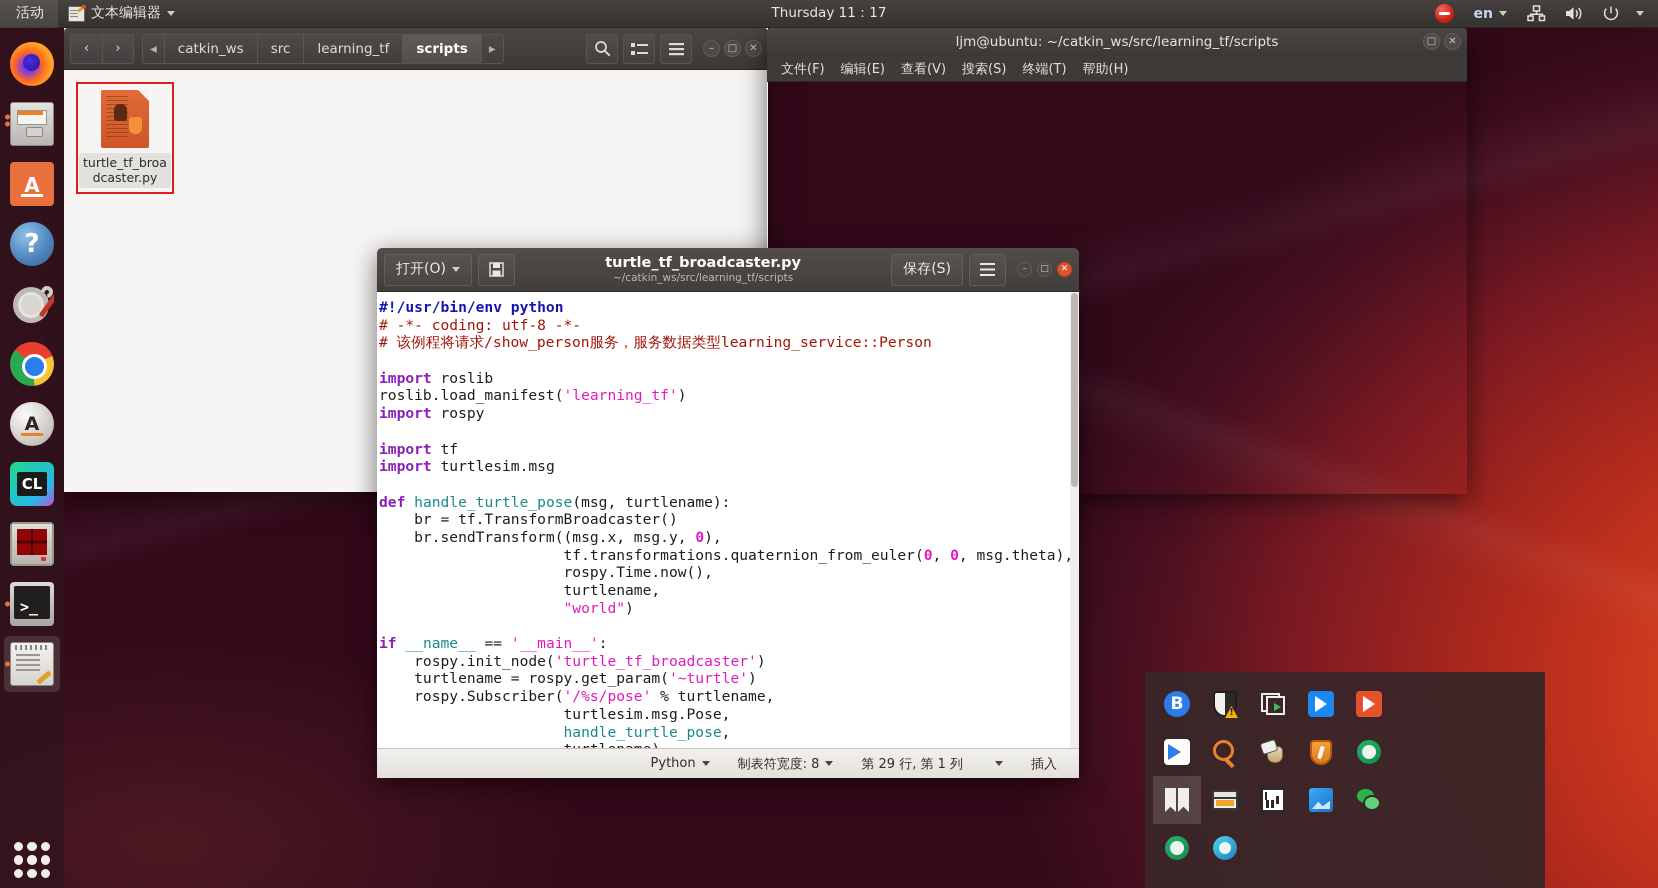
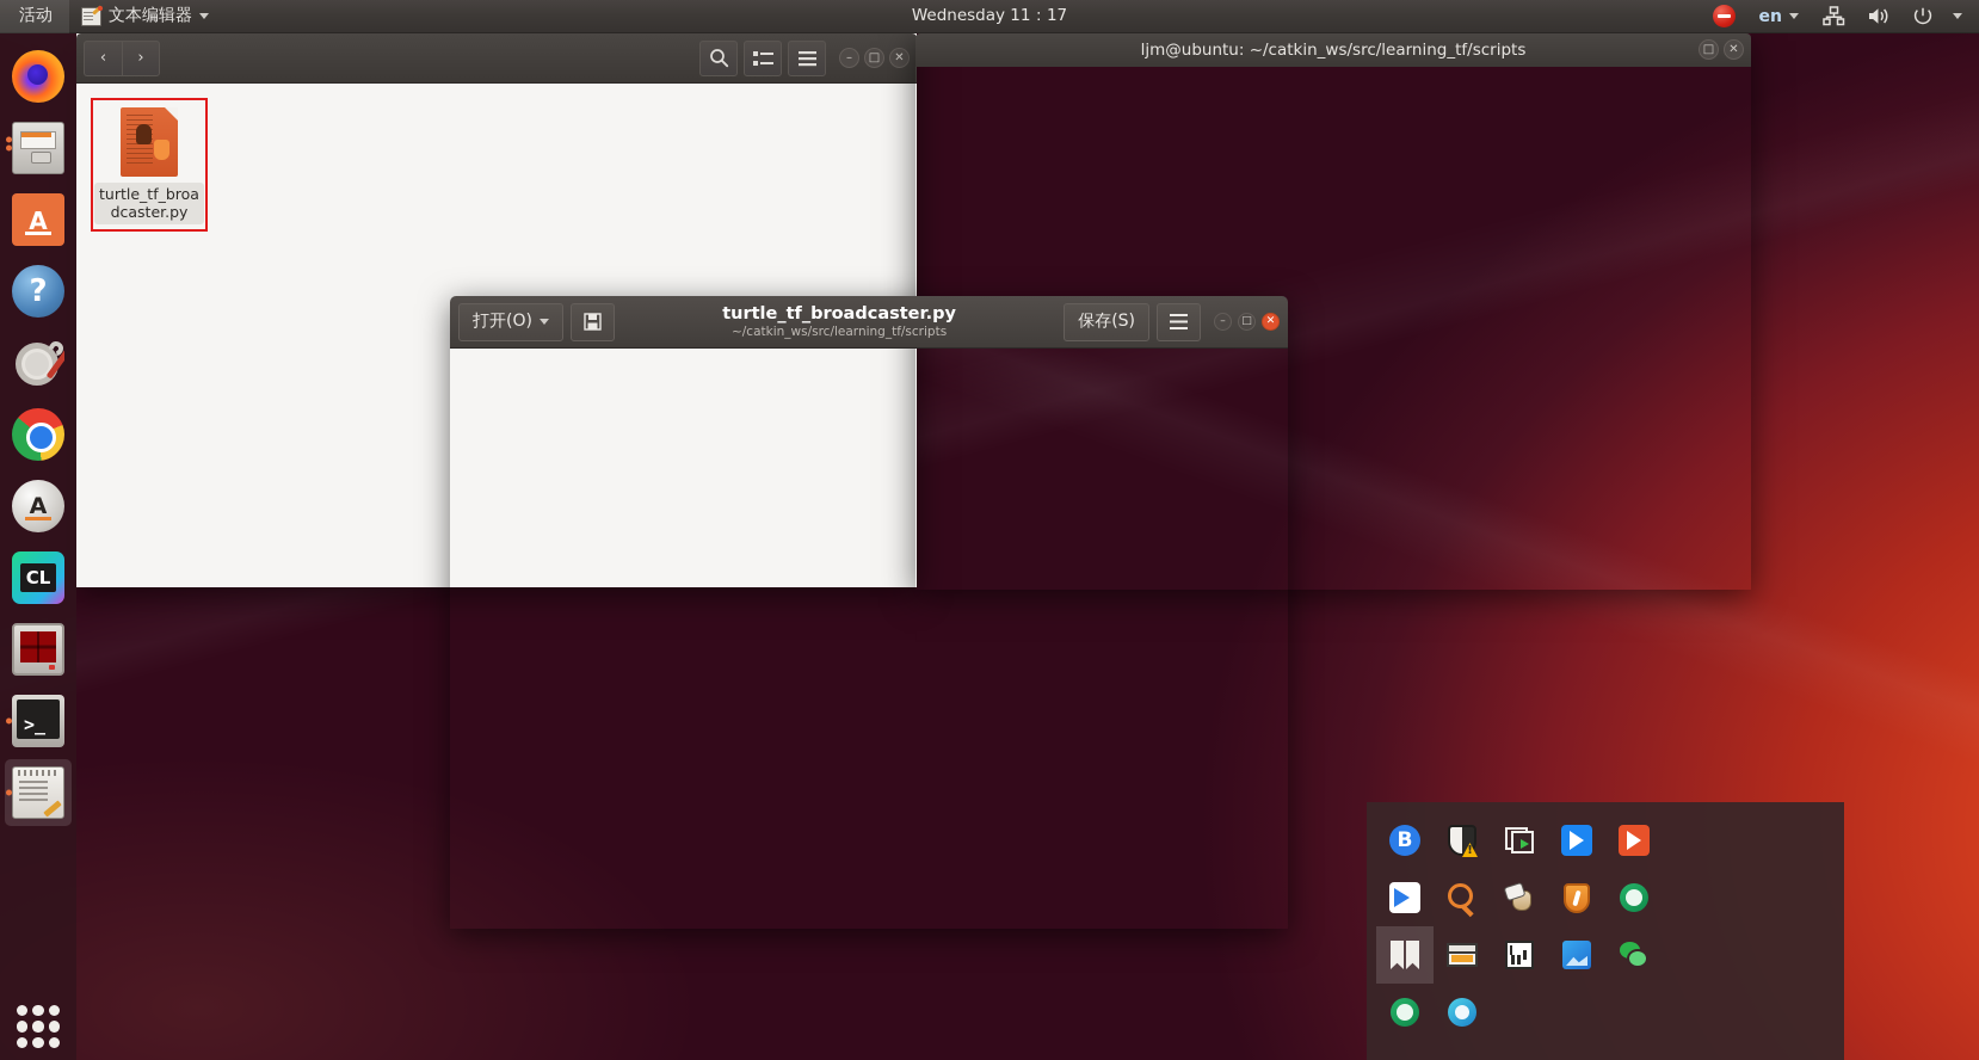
  活动
  文本编辑器
- Thursday 11：17
+ Wednesday 11：17
  en
  >_
  ‹
  ›
- ◂
- catkin_ws
- src
- learning_tf
- scripts
- ▸
  –
  □
  ✕
  turtle_tf_broadcaster.py
  ljm@ubuntu: ~/catkin_ws/src/learning_tf/scripts
  □
  ✕
- 文件(F)
- 编辑(E)
- 查看(V)
- 搜索(S)
- 终端(T)
- 帮助(H)
  打开(O)
  turtle_tf_broadcaster.py
  ~/catkin_ws/src/learning_tf/scripts
  保存(S)
  –
  □
  ✕
- #!/usr/bin/env python # -*- coding: utf-8 -*- # 该例程将请求/show_person服务，服务数据类型learning_service::Person import roslib
- roslib.load_manifest('learning_tf')
- import rospy
- import tf
- import turtlesim.msg
- def handle_turtle_pose(msg, turtlename):
- br = tf.TransformBroadcaster()
- br.sendTransform((msg.x, msg.y, 0),
- tf.transformations.quaternion_from_euler(0, 0, msg.theta),
- rospy.Time.now(),
- turtlename,
- "world")
- if __name__ == '__main__':
- rospy.init_node('turtle_tf_broadcaster')
- turtlename = rospy.get_param('~turtle')
- rospy.Subscriber('/%s/pose' % turtlename,
- turtlesim.msg.Pose,
- handle_turtle_pose,
- Python
- 制表符宽度: 8
- 第 29 行, 第 1 列
- 插入
